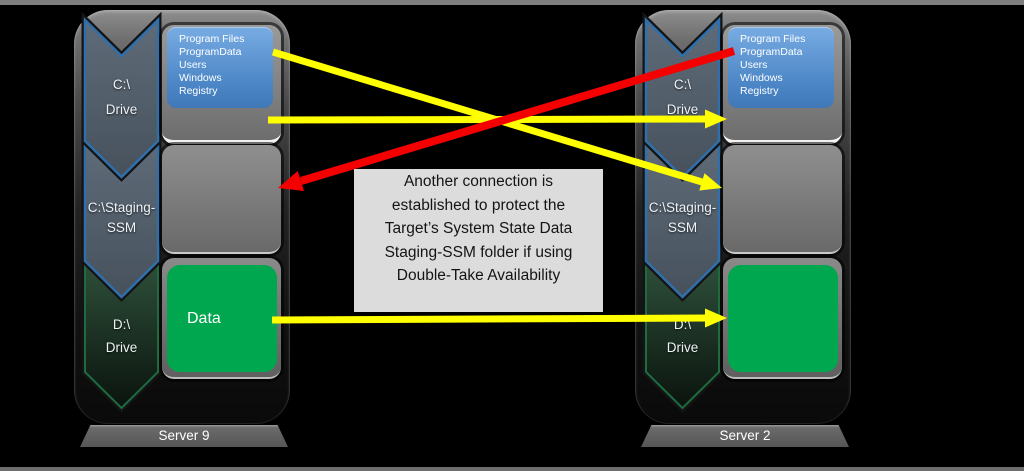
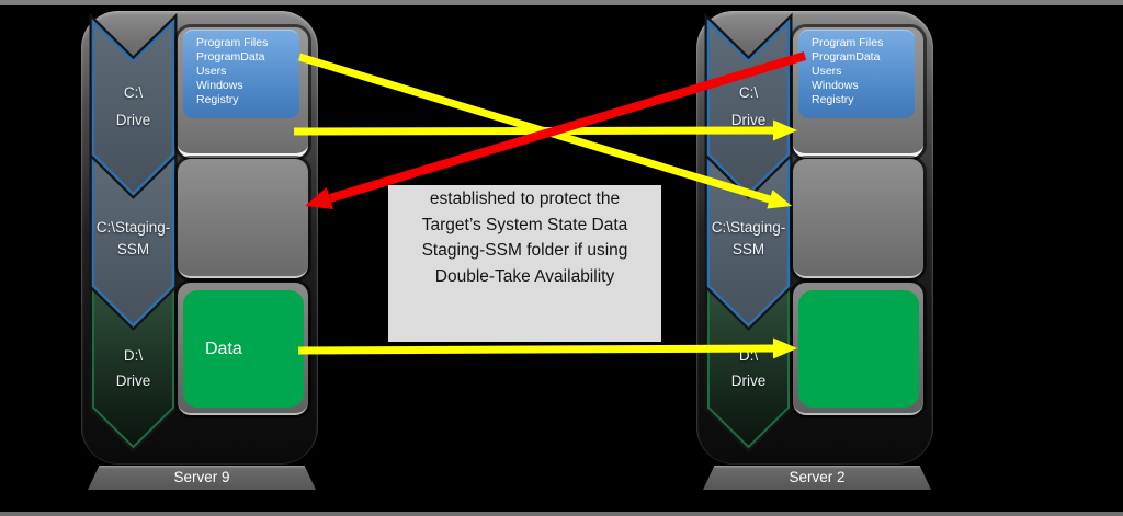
  Program Files
  ProgramData
  Users
  Windows
  Registry
  Data
  C:\
  Drive
  C:\Staging-
  SSM
  D:\
  Drive
  Server 9
  Program Files
  ProgramData
  Users
  Windows
  Registry
  C:\
  Drive
  C:\Staging-
  SSM
  D:\
  Drive
  Server 2
- Another connection is
  established to protect the
  Target’s System State Data
  Staging-SSM folder if using
  Double-Take Availability
